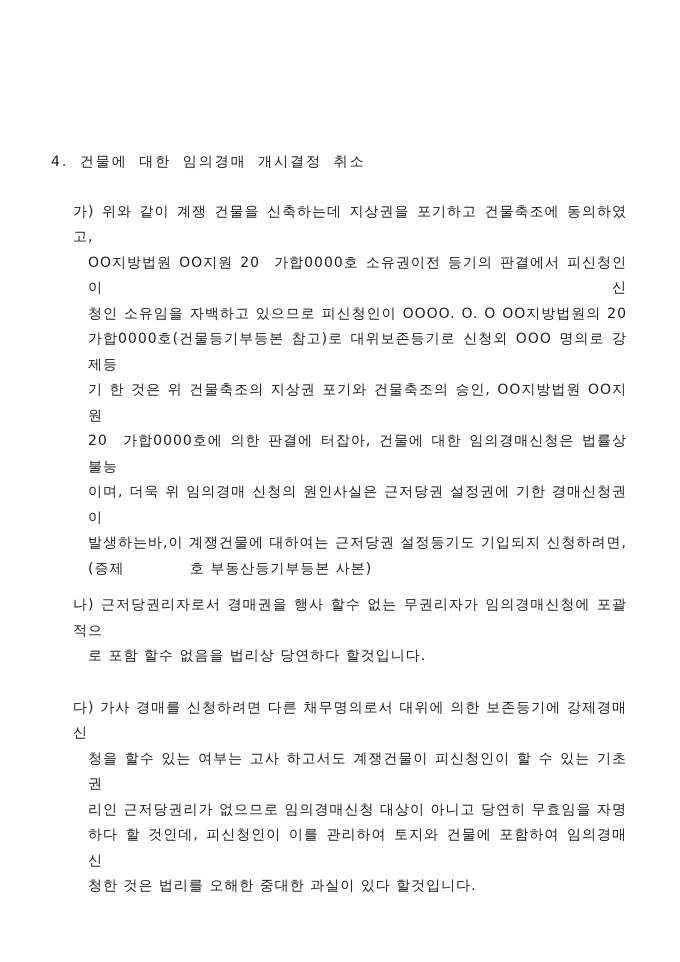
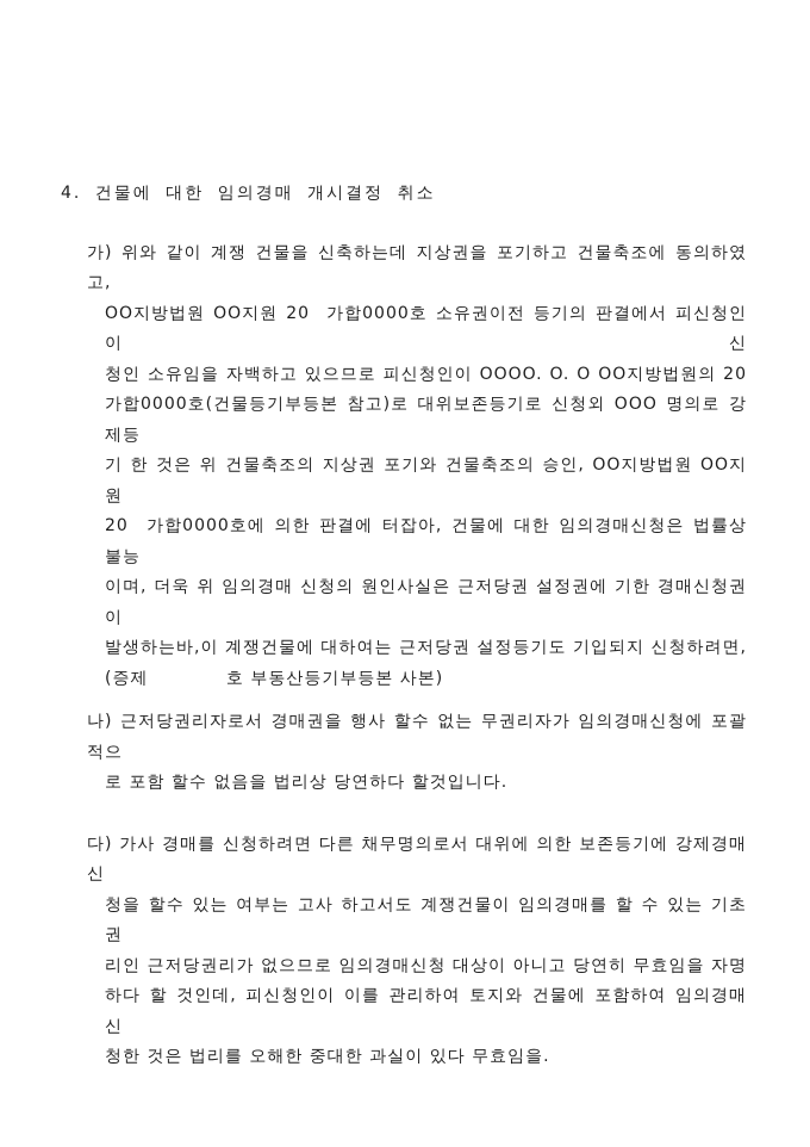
  4. 건물에 대한 임의경매 개시결정 취소
  가) 위와 같이 계쟁 건물을 신축하는데 지상권을 포기하고 건물축조에 동의하였고,
  OO지방법원 OO지원 20 가합0000호 소유권이전 등기의 판결에서 피신청인이 신
  청인 소유임을 자백하고 있으므로 피신청인이 OOOO. O. O OO지방법원의 20
  가합0000호(건물등기부등본 참고)로 대위보존등기로 신청외 OOO 명의로 강제등
  기 한 것은 위 건물축조의 지상권 포기와 건물축조의 승인, OO지방법원 OO지원
  20 가합0000호에 의한 판결에 터잡아, 건물에 대한 임의경매신청은 법률상 불능
  이며, 더욱 위 임의경매 신청의 원인사실은 근저당권 설정권에 기한 경매신청권이
  발생하는바,이 계쟁건물에 대하여는 근저당권 설정등기도 기입되지 신청하려면,
  (증제 호 부동산등기부등본 사본)
  나) 근저당권리자로서 경매권을 행사 할수 없는 무권리자가 임의경매신청에 포괄적으
  로 포함 할수 없음을 법리상 당연하다 할것입니다.
  다) 가사 경매를 신청하려면 다른 채무명의로서 대위에 의한 보존등기에 강제경매신
- 청을 할수 있는 여부는 고사 하고서도 계쟁건물이 피신청인이 할 수 있는 기초권
+ 청을 할수 있는 여부는 고사 하고서도 계쟁건물이 임의경매를 할 수 있는 기초권
  리인 근저당권리가 없으므로 임의경매신청 대상이 아니고 당연히 무효임을 자명
  하다 할 것인데, 피신청인이 이를 관리하여 토지와 건물에 포함하여 임의경매 신
- 청한 것은 법리를 오해한 중대한 과실이 있다 할것입니다.
+ 청한 것은 법리를 오해한 중대한 과실이 있다 무효임을.
